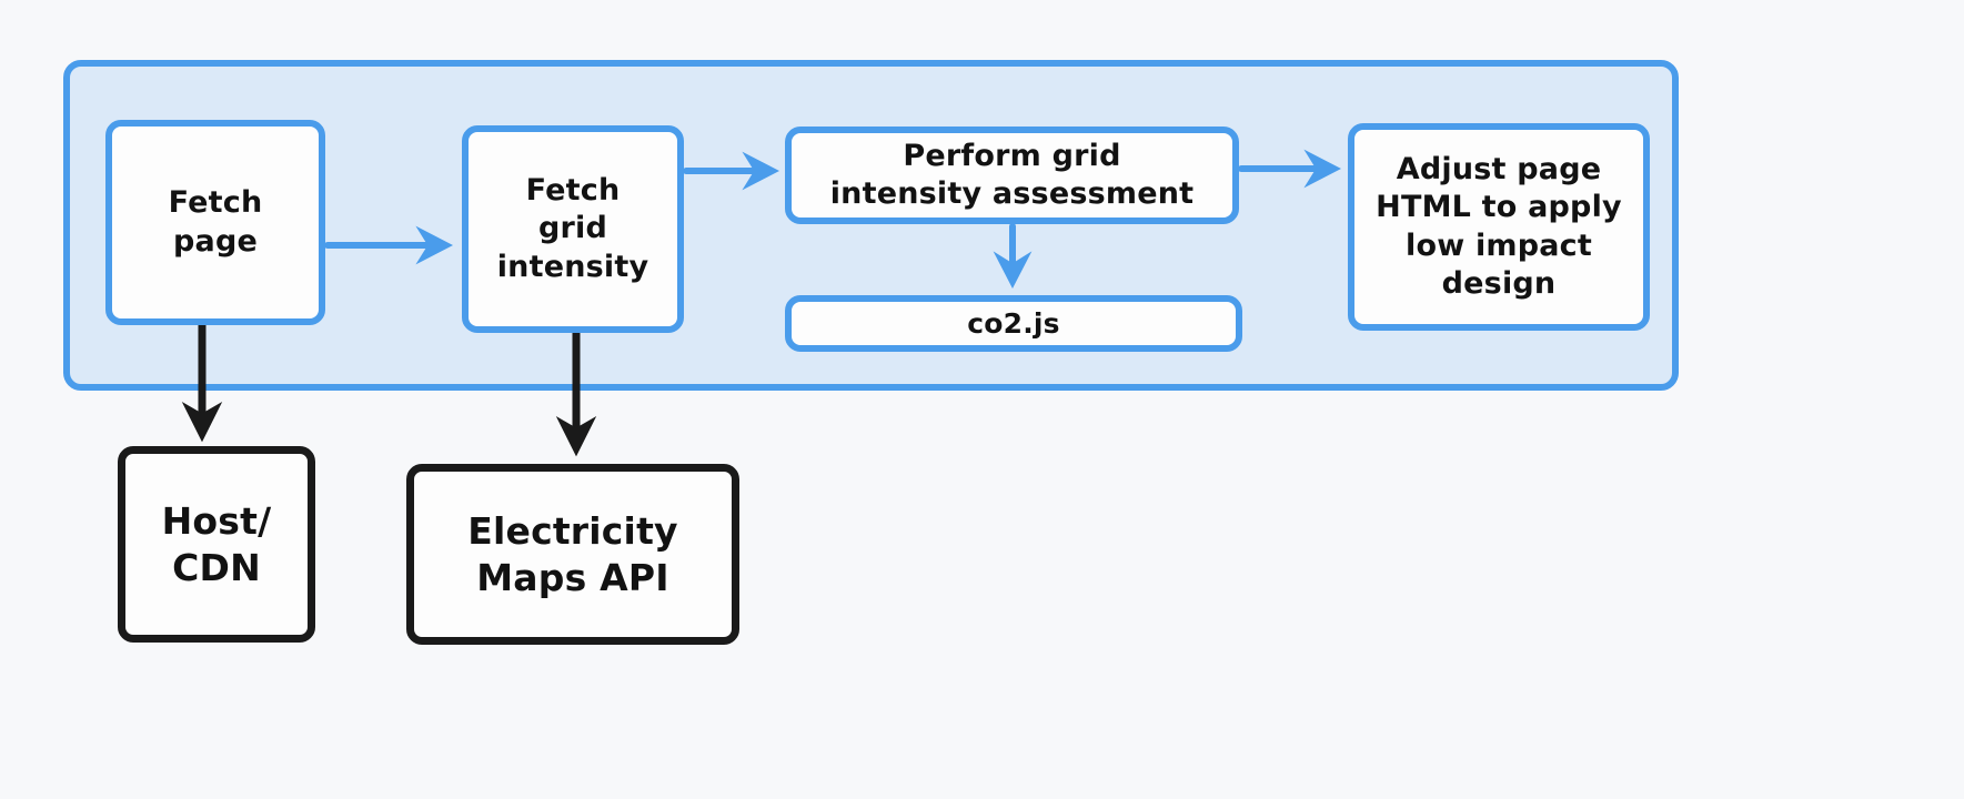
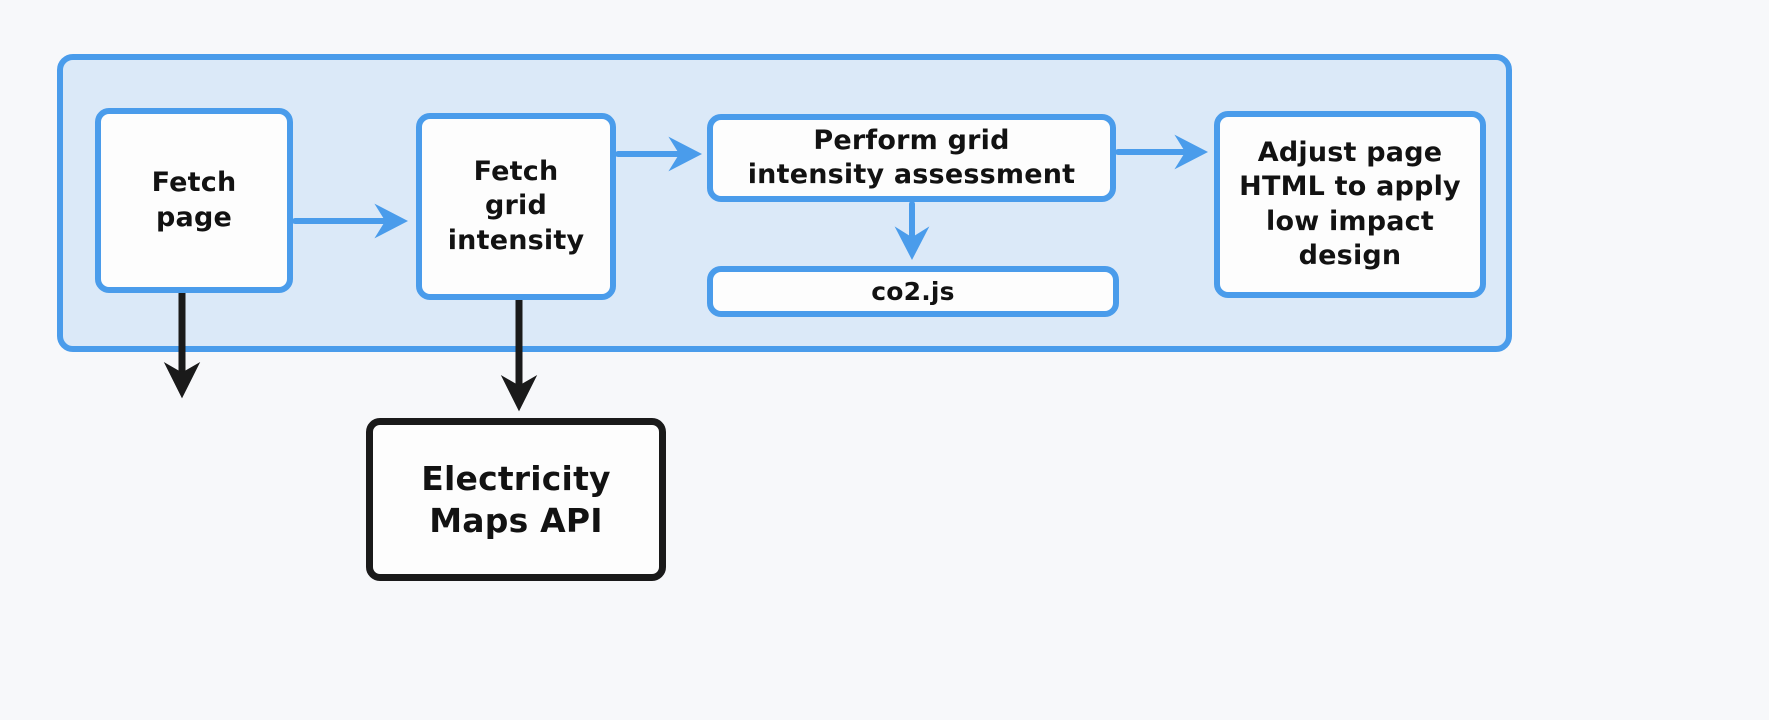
  Fetch
  page
  Fetch
  grid
  intensity
  Perform grid
  intensity assessment
  co2.js
  Adjust page
  HTML to apply
  low impact
  design
- Host/
- CDN
  Electricity
  Maps API
